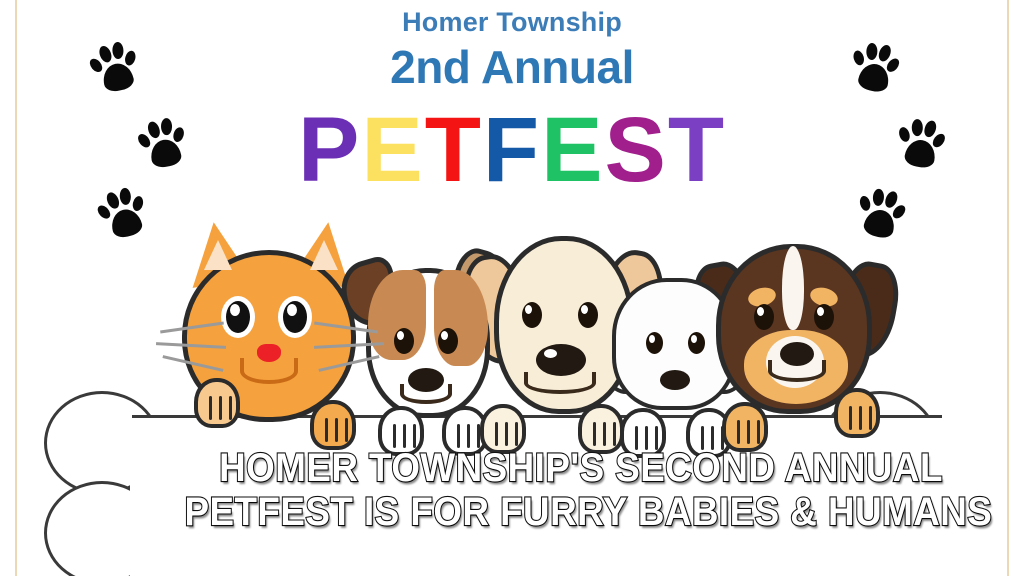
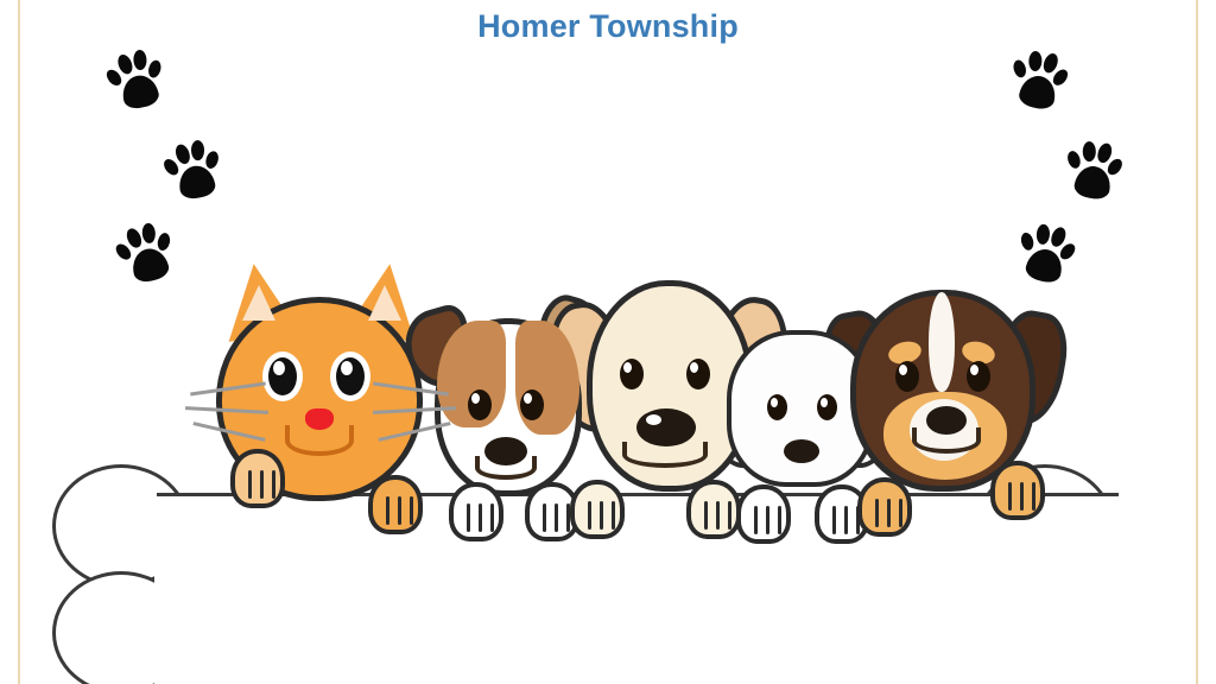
  Homer Township
- 2nd Annual
- PETFEST
- HOMER TOWNSHIP'S SECOND ANNUAL
- PETFEST IS FOR FURRY BABIES & HUMANS
